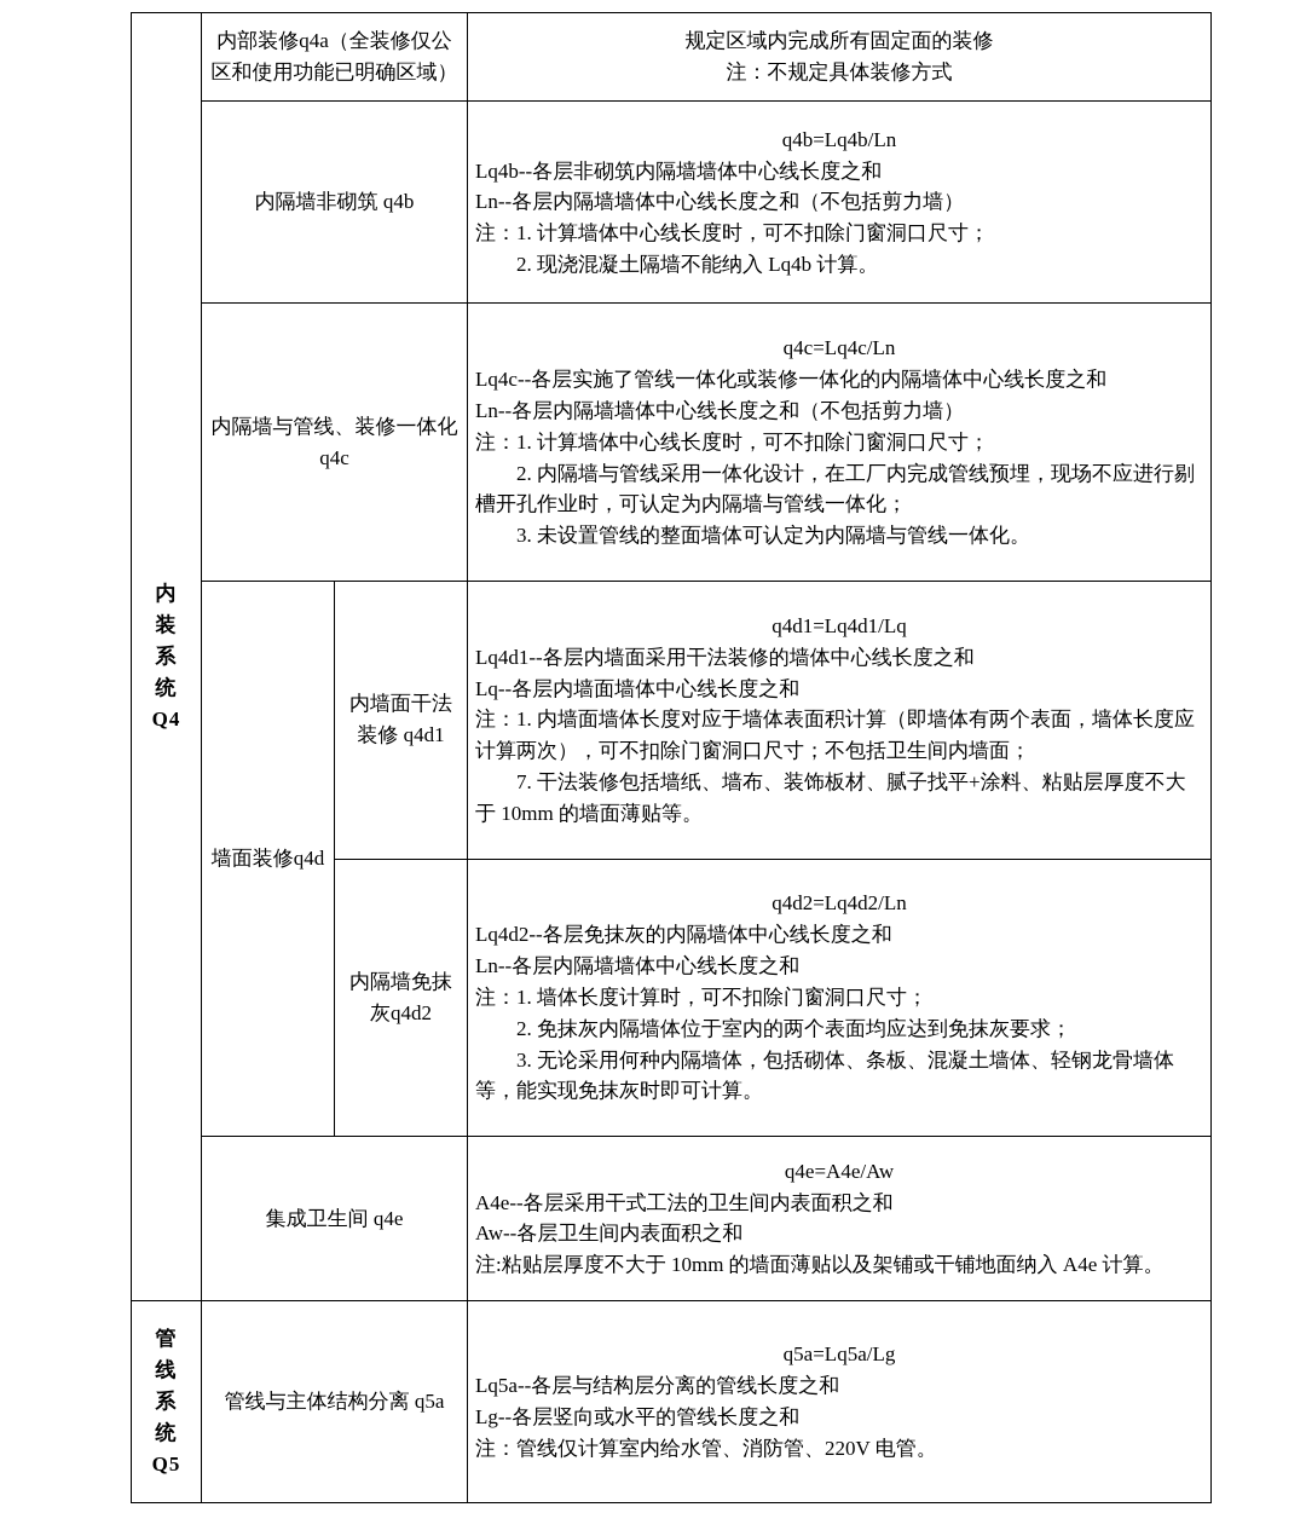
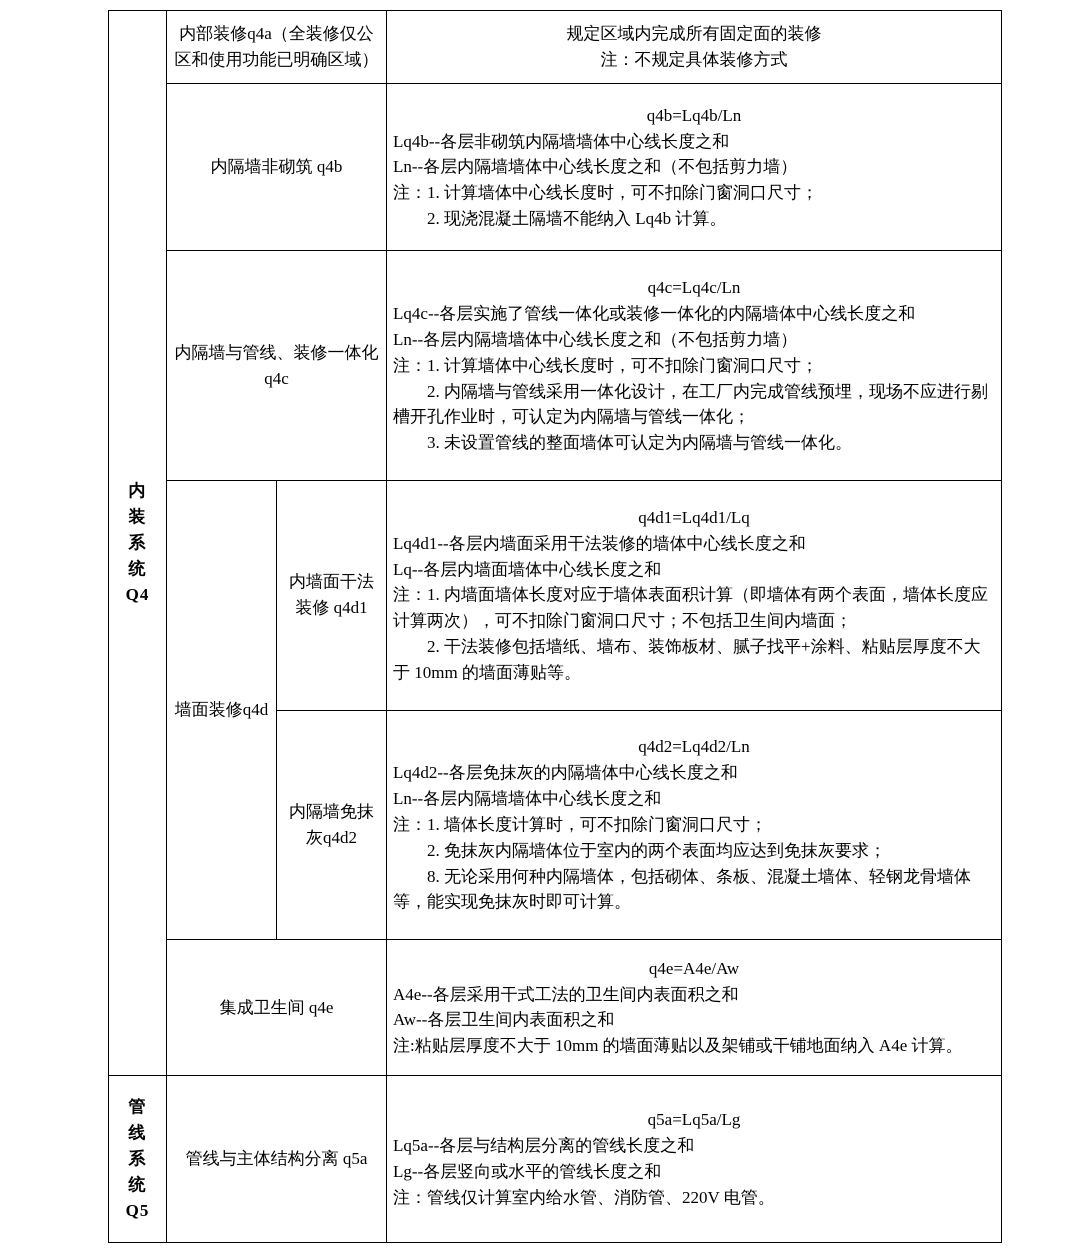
  内装系统Q4	内部装修q4a（全装修仅公区和使用功能已明确区域）	规定区域内完成所有固定面的装修 注：不规定具体装修方式
  内隔墙非砌筑 q4b	q4b=Lq4b/Ln Lq4b--各层非砌筑内隔墙墙体中心线长度之和 Ln--各层内隔墙墙体中心线长度之和（不包括剪力墙） 注：1. 计算墙体中心线长度时，可不扣除门窗洞口尺寸； 2. 现浇混凝土隔墙不能纳入 Lq4b 计算。
  内隔墙与管线、装修一体化q4c	q4c=Lq4c/Ln Lq4c--各层实施了管线一体化或装修一体化的内隔墙体中心线长度之和 Ln--各层内隔墙墙体中心线长度之和（不包括剪力墙） 注：1. 计算墙体中心线长度时，可不扣除门窗洞口尺寸； 2. 内隔墙与管线采用一体化设计，在工厂内完成管线预埋，现场不应进行剔槽开孔作业时，可认定为内隔墙与管线一体化； 3. 未设置管线的整面墙体可认定为内隔墙与管线一体化。
- 墙面装修q4d	内墙面干法装修 q4d1	q4d1=Lq4d1/Lq Lq4d1--各层内墙面采用干法装修的墙体中心线长度之和 Lq--各层内墙面墙体中心线长度之和 注：1. 内墙面墙体长度对应于墙体表面积计算（即墙体有两个表面，墙体长度应计算两次），可不扣除门窗洞口尺寸；不包括卫生间内墙面； 7. 干法装修包括墙纸、墙布、装饰板材、腻子找平+涂料、粘贴层厚度不大于 10mm 的墙面薄贴等。
+ 墙面装修q4d	内墙面干法装修 q4d1	q4d1=Lq4d1/Lq Lq4d1--各层内墙面采用干法装修的墙体中心线长度之和 Lq--各层内墙面墙体中心线长度之和 注：1. 内墙面墙体长度对应于墙体表面积计算（即墙体有两个表面，墙体长度应计算两次），可不扣除门窗洞口尺寸；不包括卫生间内墙面； 2. 干法装修包括墙纸、墙布、装饰板材、腻子找平+涂料、粘贴层厚度不大于 10mm 的墙面薄贴等。
- 内隔墙免抹灰q4d2	q4d2=Lq4d2/Ln Lq4d2--各层免抹灰的内隔墙体中心线长度之和 Ln--各层内隔墙墙体中心线长度之和 注：1. 墙体长度计算时，可不扣除门窗洞口尺寸； 2. 免抹灰内隔墙体位于室内的两个表面均应达到免抹灰要求； 3. 无论采用何种内隔墙体，包括砌体、条板、混凝土墙体、轻钢龙骨墙体等，能实现免抹灰时即可计算。
+ 内隔墙免抹灰q4d2	q4d2=Lq4d2/Ln Lq4d2--各层免抹灰的内隔墙体中心线长度之和 Ln--各层内隔墙墙体中心线长度之和 注：1. 墙体长度计算时，可不扣除门窗洞口尺寸； 2. 免抹灰内隔墙体位于室内的两个表面均应达到免抹灰要求； 8. 无论采用何种内隔墙体，包括砌体、条板、混凝土墙体、轻钢龙骨墙体等，能实现免抹灰时即可计算。
  集成卫生间 q4e	q4e=A4e/Aw A4e--各层采用干式工法的卫生间内表面积之和 Aw--各层卫生间内表面积之和 注:粘贴层厚度不大于 10mm 的墙面薄贴以及架铺或干铺地面纳入 A4e 计算。
  管线系统Q5	管线与主体结构分离 q5a	q5a=Lq5a/Lg Lq5a--各层与结构层分离的管线长度之和 Lg--各层竖向或水平的管线长度之和 注：管线仅计算室内给水管、消防管、220V 电管。
